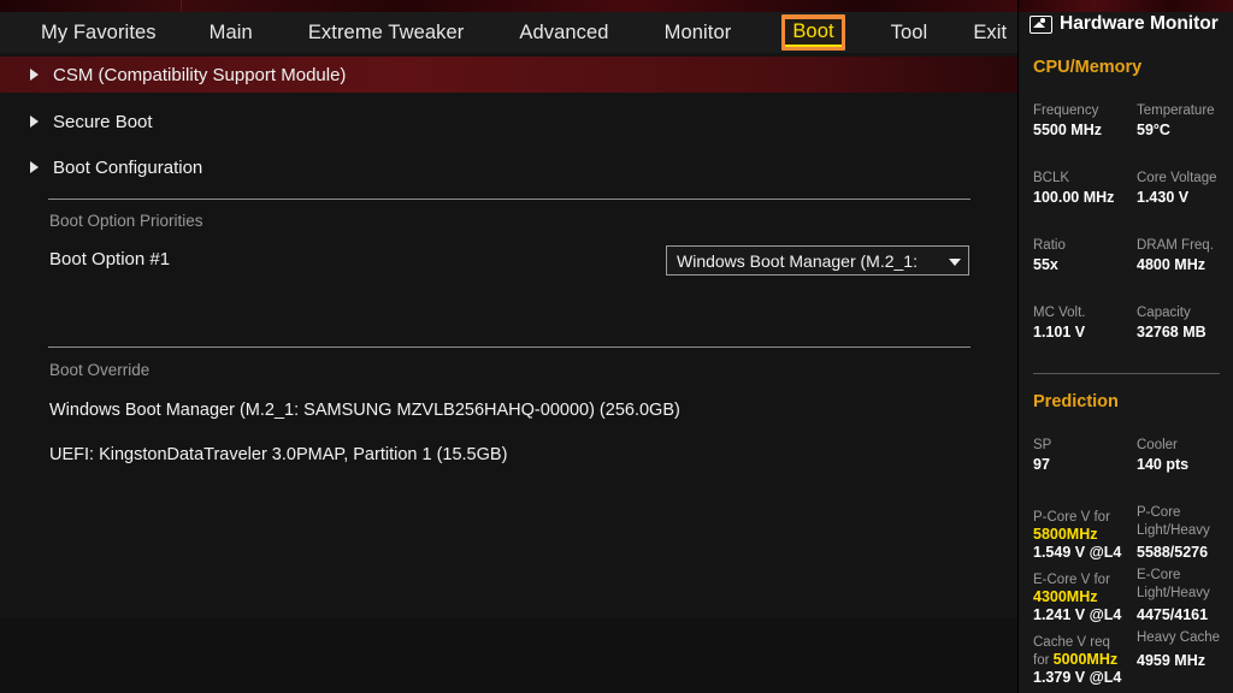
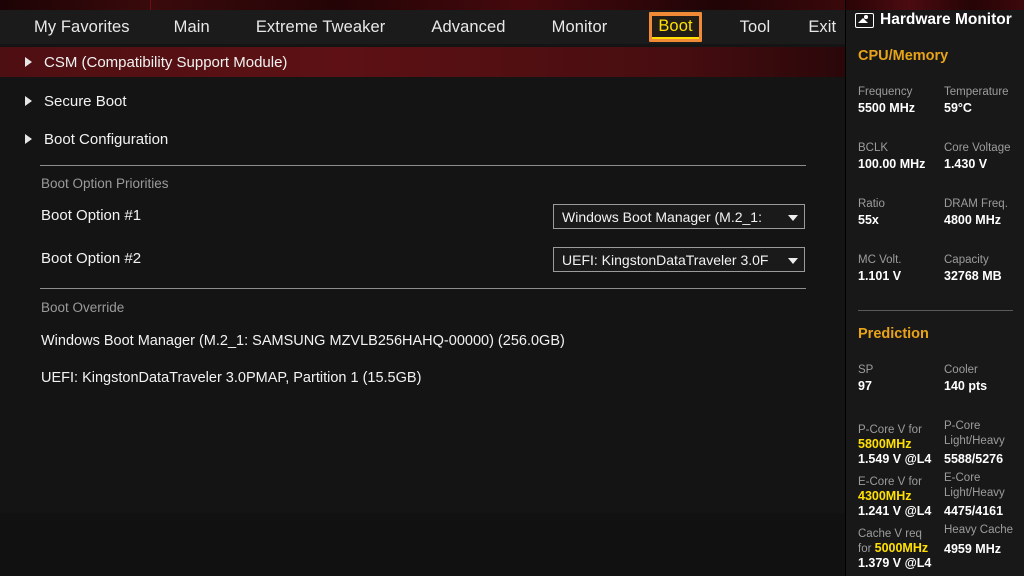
  My Favorites
  Main
  Extreme Tweaker
  Advanced
  Monitor
  Boot
  Tool
  Exit
  CSM (Compatibility Support Module)
  Secure Boot
  Boot Configuration
  Boot Option Priorities
  Boot Option #1
  Windows Boot Manager (M.2_1:
+ Boot Option #2
+ UEFI: KingstonDataTraveler 3.0F
  Boot Override
  Windows Boot Manager (M.2_1: SAMSUNG MZVLB256HAHQ-00000) (256.0GB)
  UEFI: KingstonDataTraveler 3.0PMAP, Partition 1 (15.5GB)
  Hardware Monitor
  CPU/Memory
  Frequency
  5500 MHz
  Temperature
  59°C
  BCLK
  100.00 MHz
  Core Voltage
  1.430 V
  Ratio
  55x
  DRAM Freq.
  4800 MHz
  MC Volt.
  1.101 V
  Capacity
  32768 MB
  Prediction
  SP
  97
  Cooler
  140 pts
  P-Core V for
  5800MHz
  1.549 V @L4
  P-Core
  Light/Heavy
  5588/5276
  E-Core V for
  4300MHz
  1.241 V @L4
  E-Core
  Light/Heavy
  4475/4161
  Cache V req
  for 5000MHz
  1.379 V @L4
  Heavy Cache
  4959 MHz
